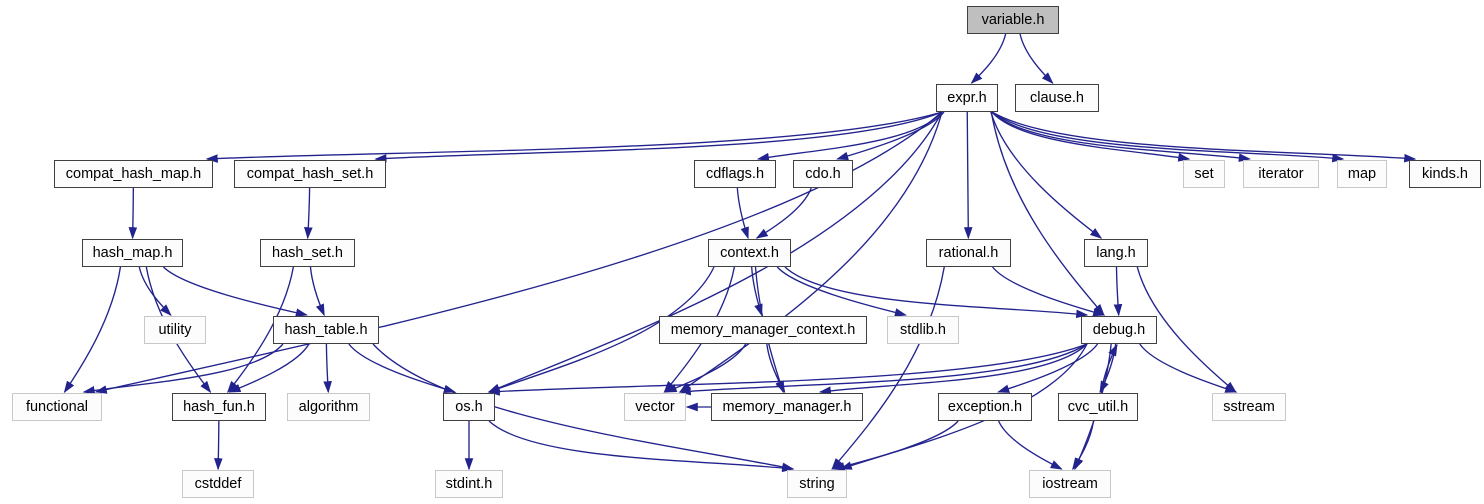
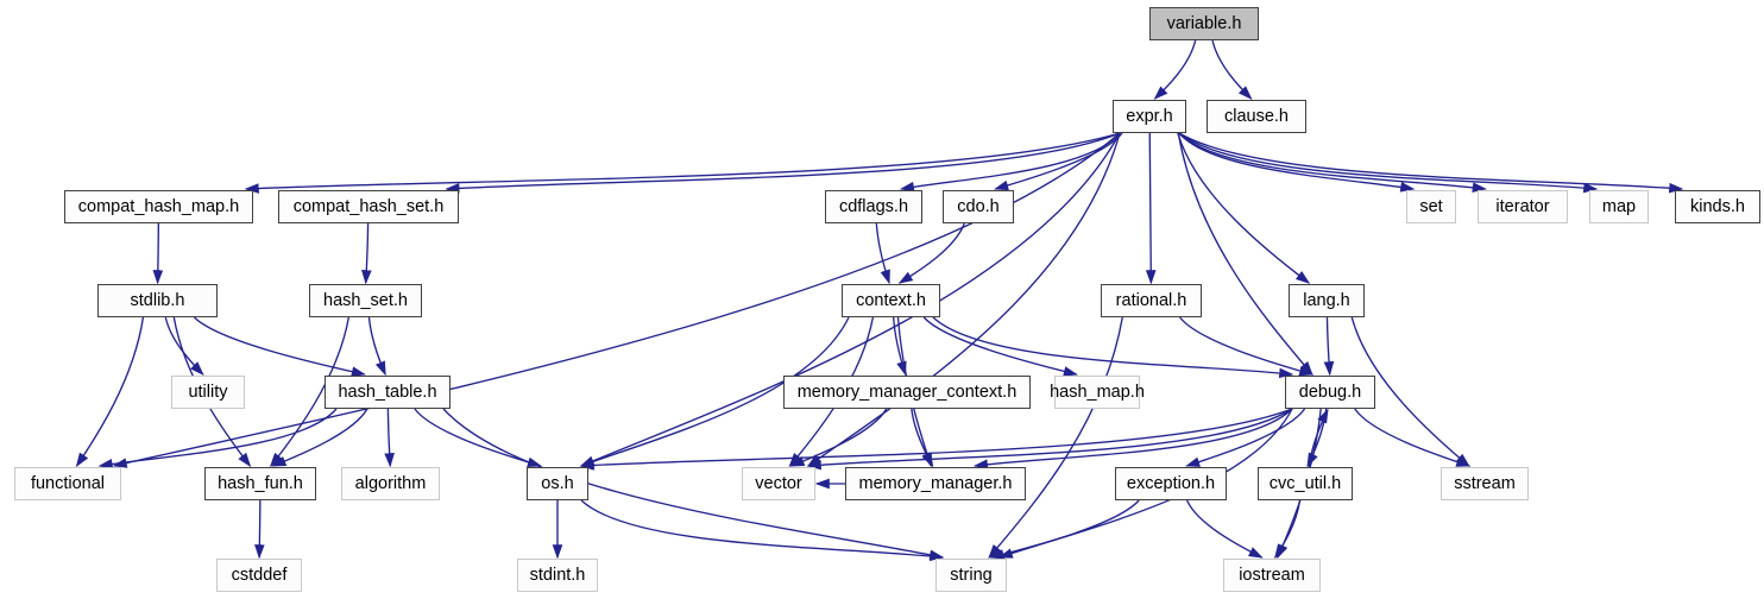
  variable.h
  expr.h
  clause.h
  compat_hash_map.h
  compat_hash_set.h
  cdflags.h
  cdo.h
  set
  iterator
  map
  kinds.h
- hash_map.h
+ stdlib.h
  hash_set.h
  context.h
  rational.h
  lang.h
  utility
  hash_table.h
  memory_manager_context.h
- stdlib.h
+ hash_map.h
  debug.h
  functional
  hash_fun.h
  algorithm
  os.h
  vector
  memory_manager.h
  exception.h
  cvc_util.h
  sstream
  cstddef
  stdint.h
  string
  iostream
